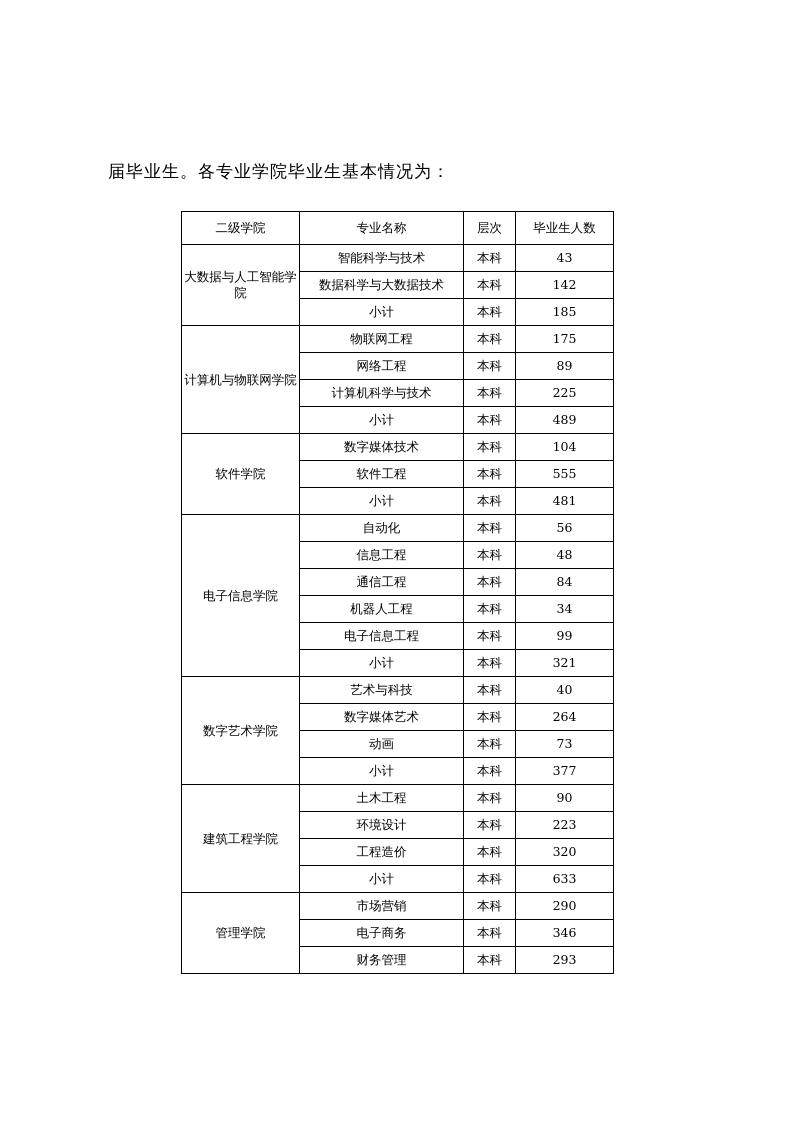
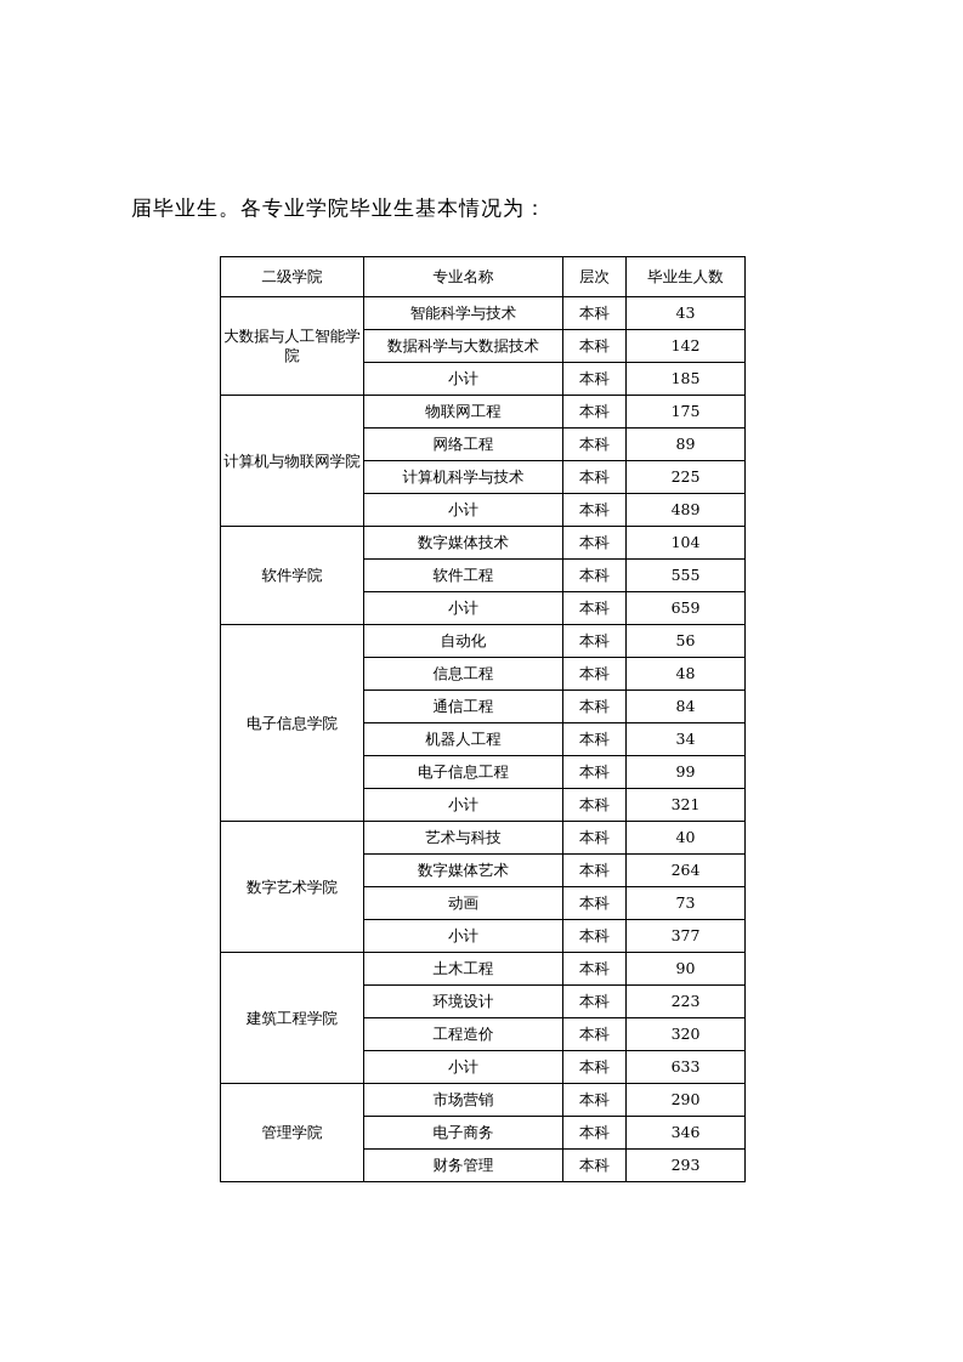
  届毕业生。各专业学院毕业生基本情况为：
  二级学院	专业名称	层次	毕业生人数
  大数据与人工智能学院	智能科学与技术	本科	43
  数据科学与大数据技术	本科	142
  小计	本科	185
  计算机与物联网学院	物联网工程	本科	175
  网络工程	本科	89
  计算机科学与技术	本科	225
  小计	本科	489
  软件学院	数字媒体技术	本科	104
  软件工程	本科	555
- 小计	本科	481
+ 小计	本科	659
  电子信息学院	自动化	本科	56
  信息工程	本科	48
  通信工程	本科	84
  机器人工程	本科	34
  电子信息工程	本科	99
  小计	本科	321
  数字艺术学院	艺术与科技	本科	40
  数字媒体艺术	本科	264
  动画	本科	73
  小计	本科	377
  建筑工程学院	土木工程	本科	90
  环境设计	本科	223
  工程造价	本科	320
  小计	本科	633
  管理学院	市场营销	本科	290
  电子商务	本科	346
  财务管理	本科	293
